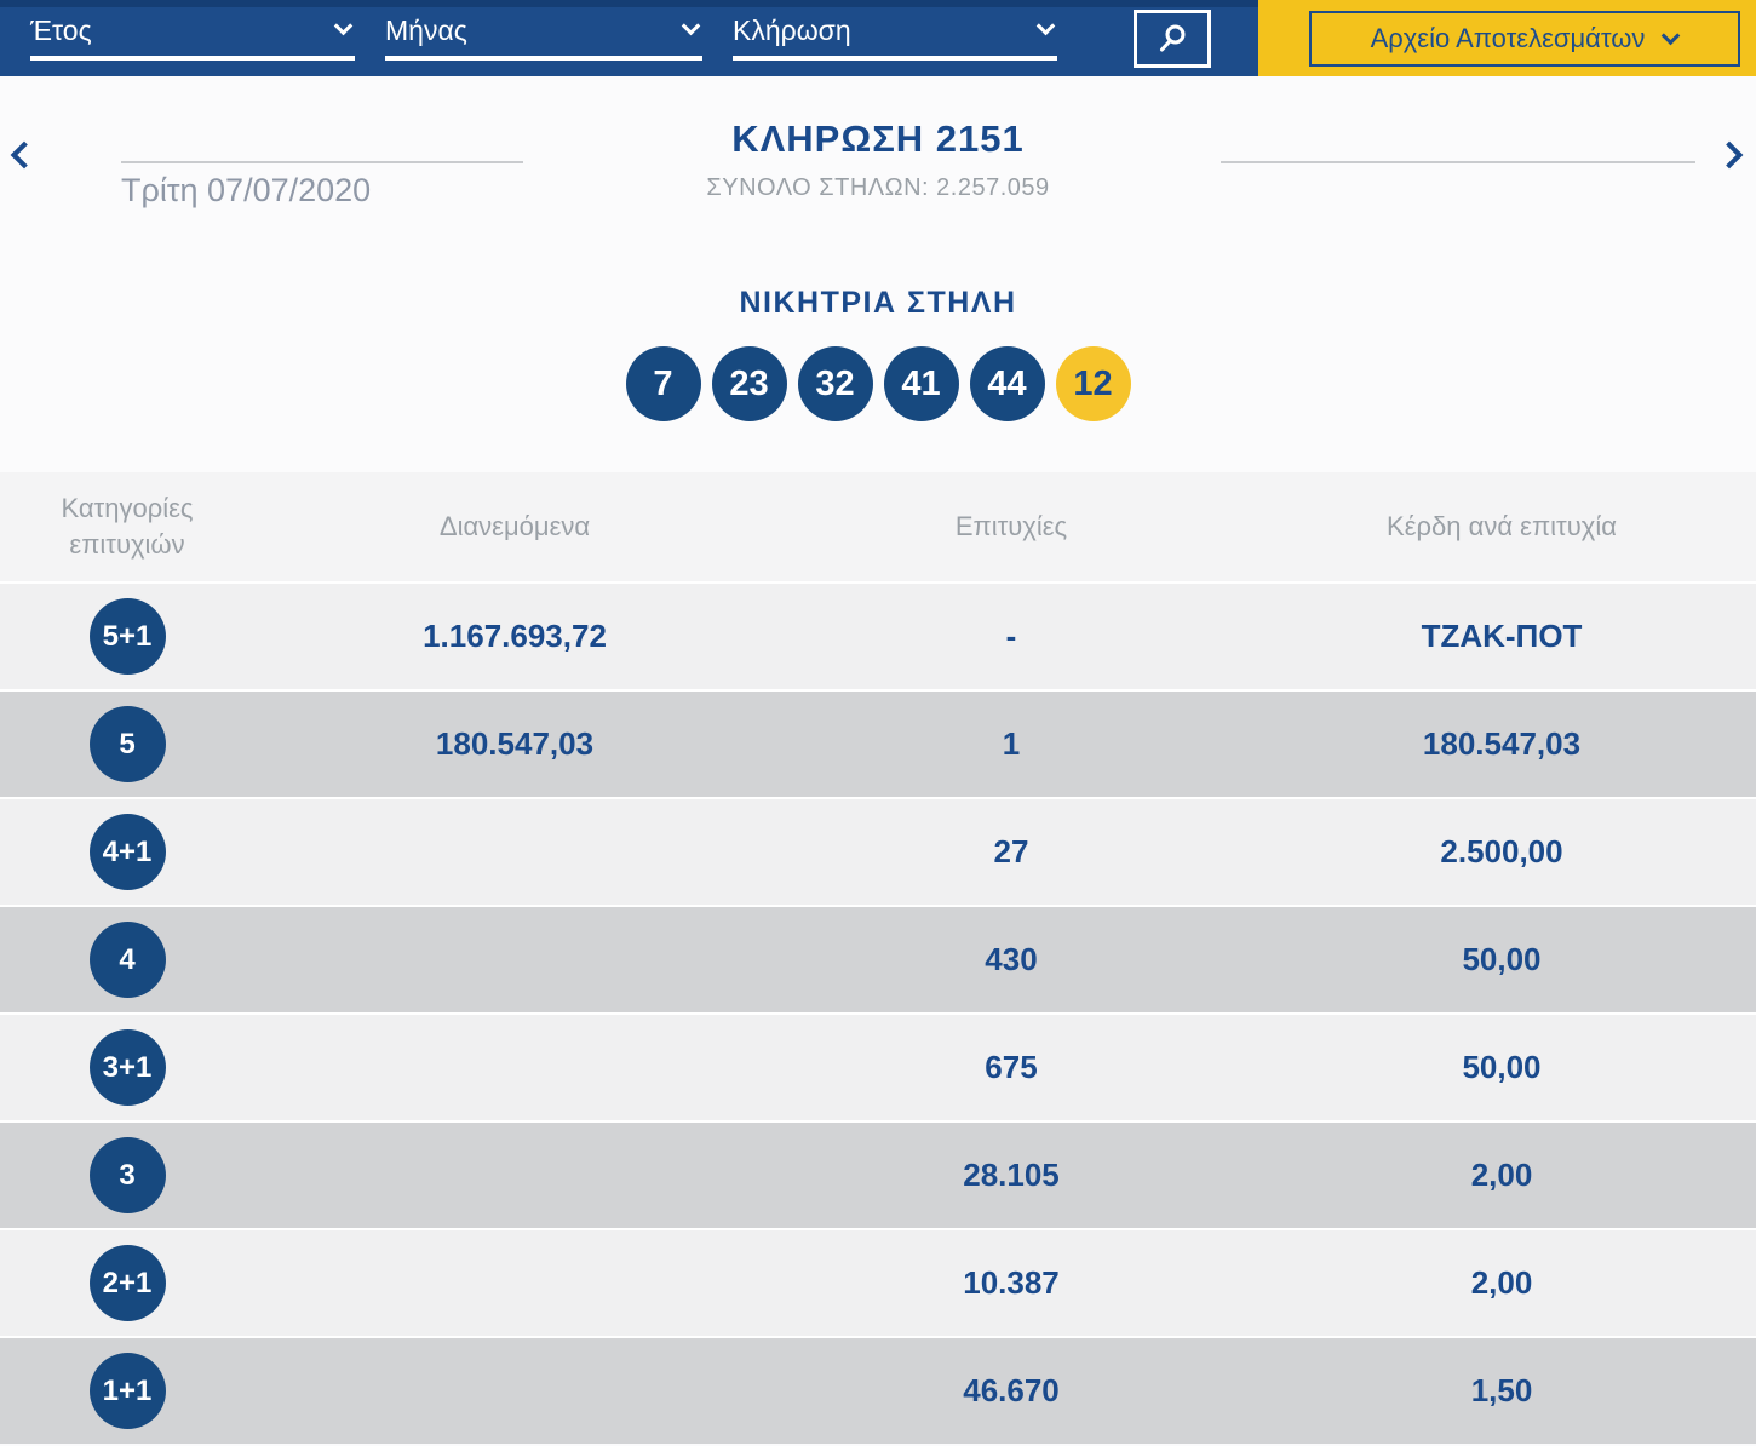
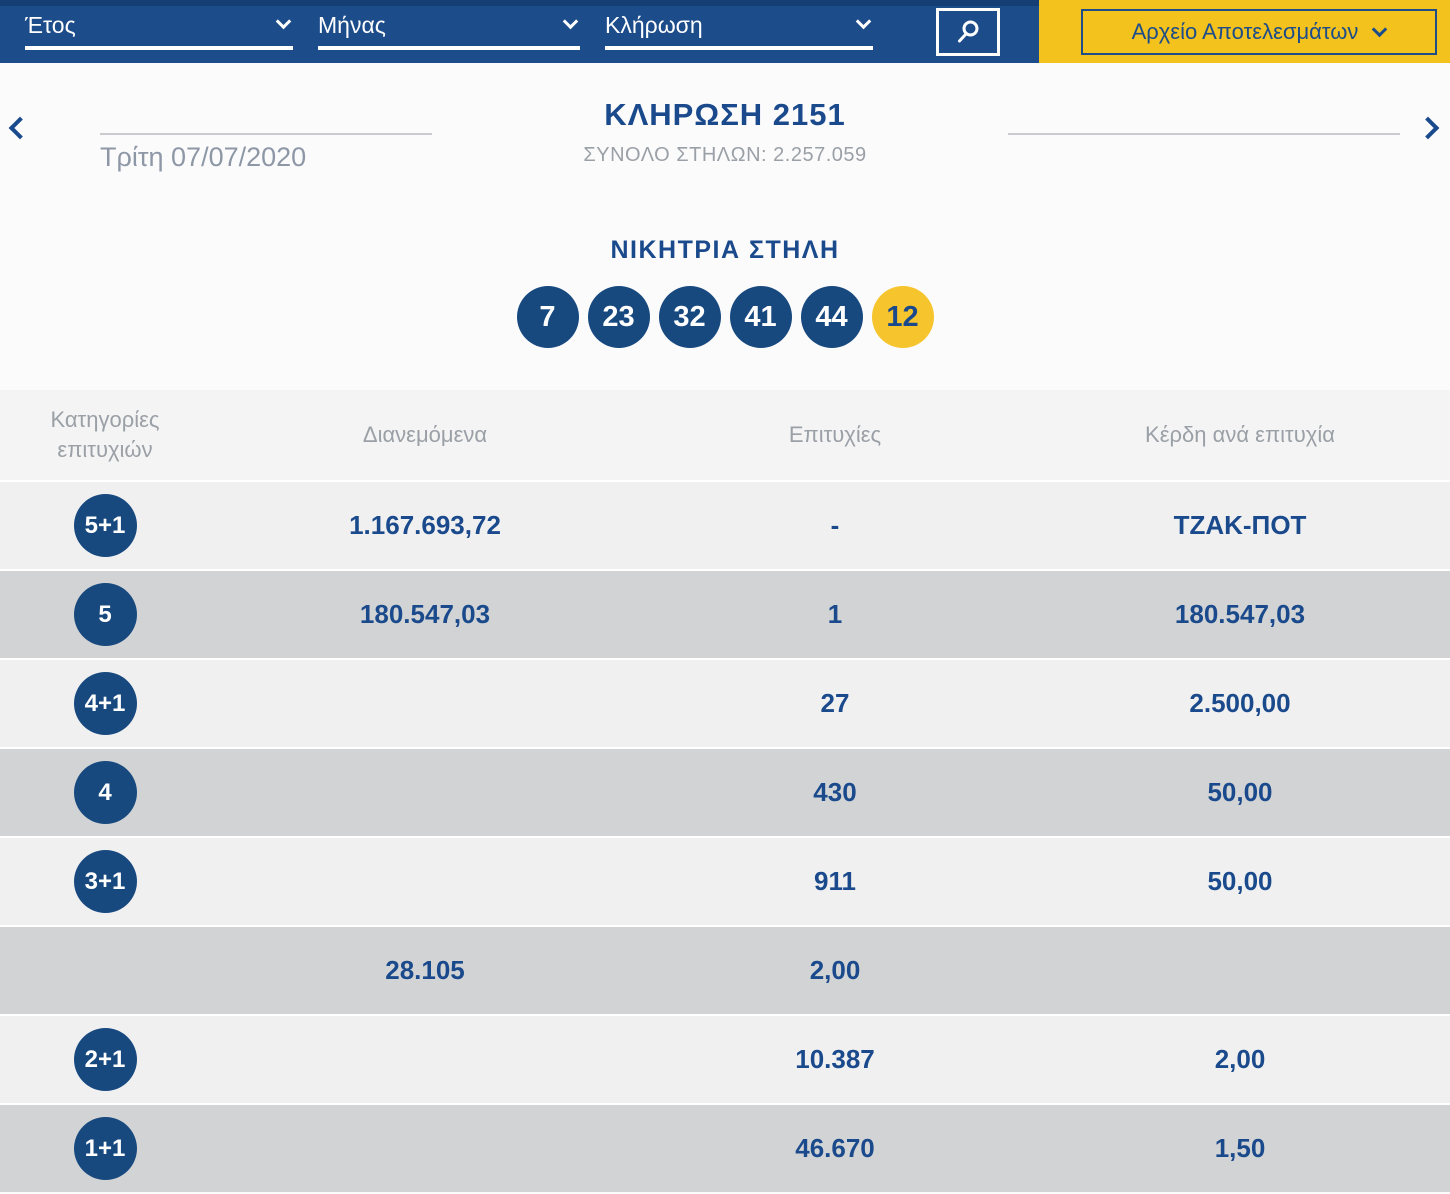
  Έτος
  Μήνας
  Κλήρωση
  Αρχείο Αποτελεσμάτων
  Τρίτη 07/07/2020
  ΚΛΗΡΩΣΗ 2151
  ΣΥΝΟΛΟ ΣΤΗΛΩΝ: 2.257.059
  ΝΙΚΗΤΡΙΑ ΣΤΗΛΗ
  7
  23
  32
  41
  44
  12
  Κατηγορίες επιτυχιών
  Διανεμόμενα
  Επιτυχίες
  Κέρδη ανά επιτυχία
  5+1
  1.167.693,72
  -
  ΤΖΑΚ-ΠΟΤ
  5
  180.547,03
  1
  180.547,03
  4+1
  27
  2.500,00
  4
  430
  50,00
  3+1
- 675
+ 911
  50,00
- 3
  28.105
  2,00
  2+1
  10.387
  2,00
  1+1
  46.670
  1,50
